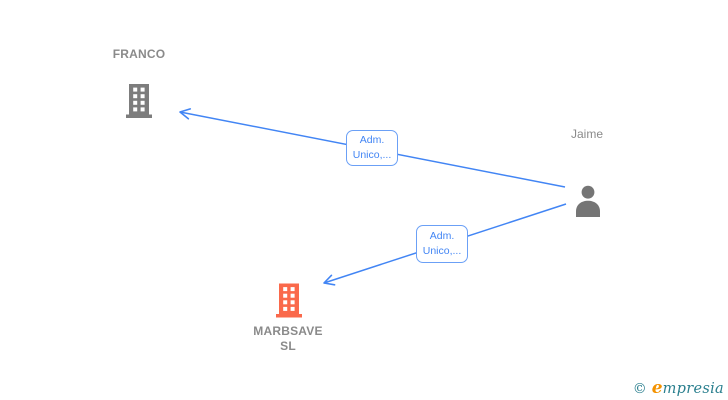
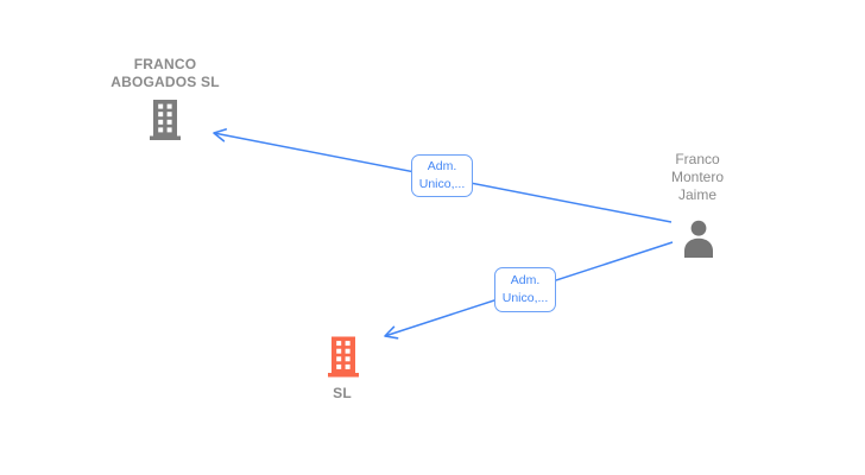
  Adm.
  Unico,...
  Adm.
  Unico,...
  FRANCO
+ ABOGADOS SL
+ Franco
+ Montero
  Jaime
- MARBSAVE
  SL
- © empresia
